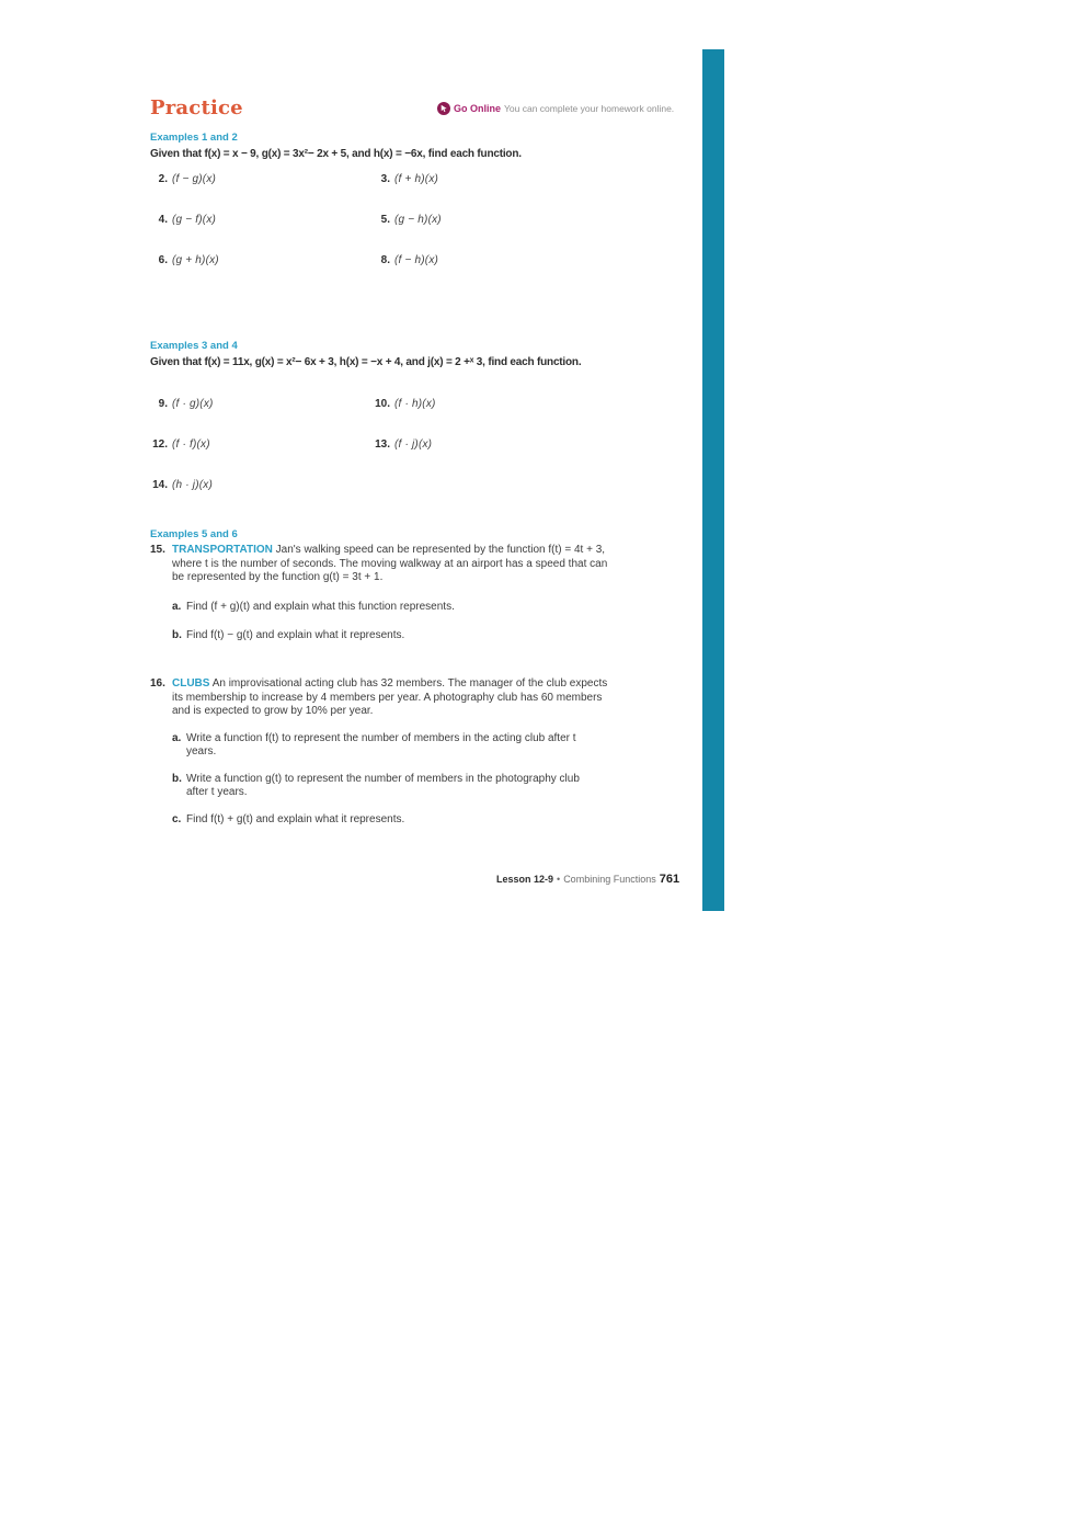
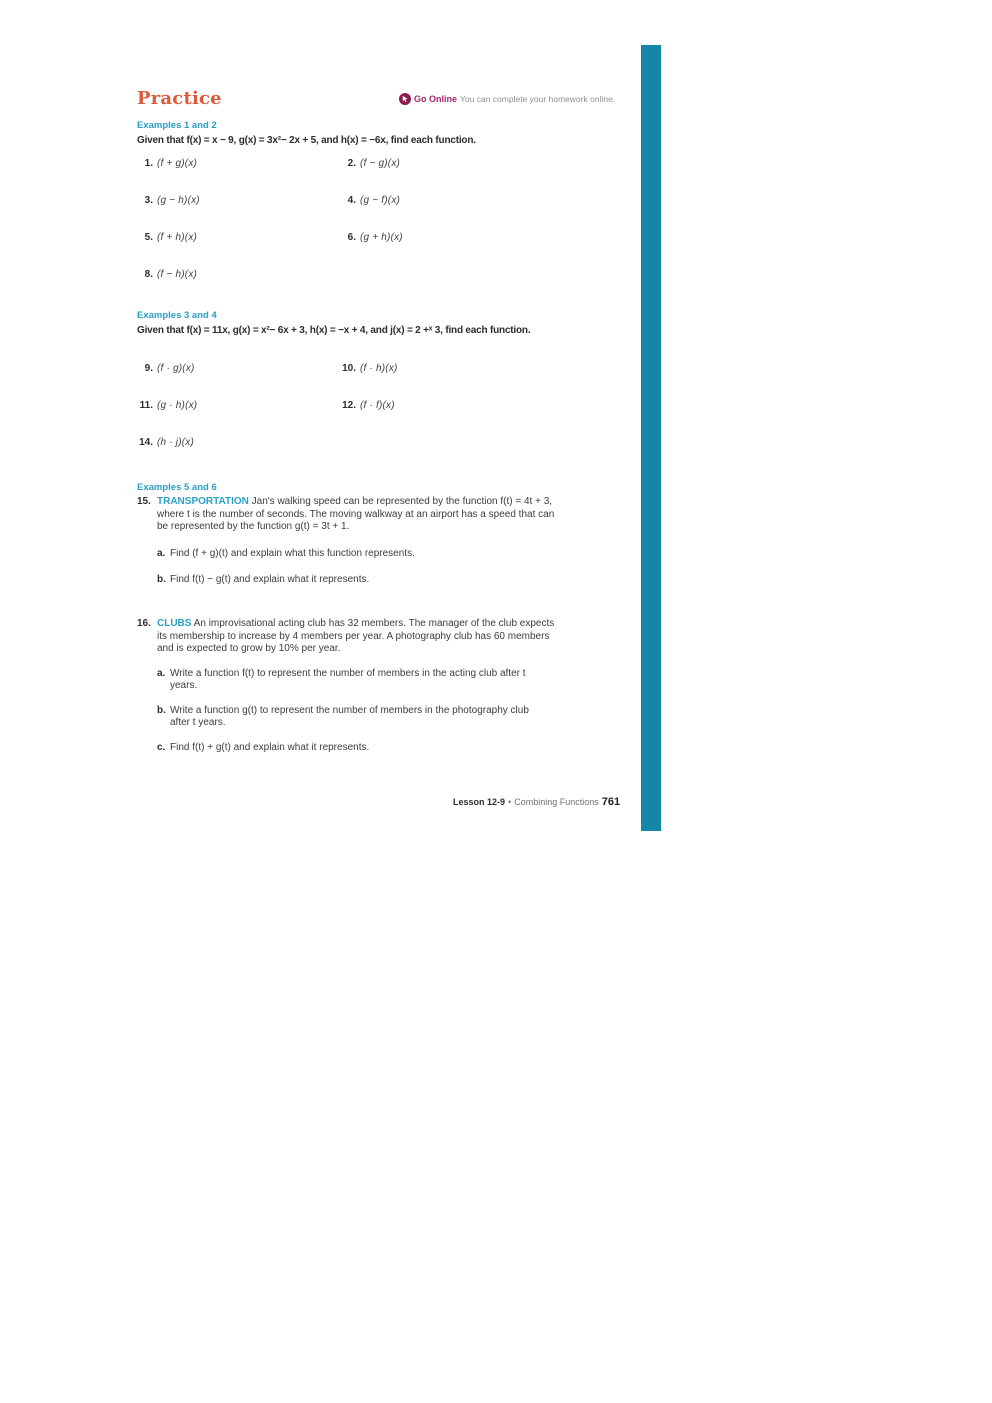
  Practice
  Go Online
  You can complete your homework online.
  Examples 1 and 2
  Given that f(x) = x − 9, g(x) = 3x²− 2x + 5, and h(x) = −6x, find each function.
+ 1.
+ (f + g)(x)
  2.
  (f − g)(x)
  3.
- (f + h)(x)
+ (g − h)(x)
  4.
  (g − f)(x)
  5.
- (g − h)(x)
+ (f + h)(x)
  6.
  (g + h)(x)
  8.
  (f − h)(x)
  Examples 3 and 4
  Given that f(x) = 11x, g(x) = x²− 6x + 3, h(x) = −x + 4, and j(x) = 2 +ˣ 3, find each function.
  9.
  (f · g)(x)
  10.
  (f · h)(x)
+ 11.
+ (g · h)(x)
  12.
  (f · f)(x)
- 13.
- (f · j)(x)
  14.
  (h · j)(x)
  Examples 5 and 6
  15.
  TRANSPORTATION Jan's walking speed can be represented by the function f(t) = 4t + 3, where t is the number of seconds. The moving walkway at an airport has a speed that can be represented by the function g(t) = 3t + 1.
  a.
  Find (f + g)(t) and explain what this function represents.
  b.
  Find f(t) − g(t) and explain what it represents.
  16.
  CLUBS An improvisational acting club has 32 members. The manager of the club expects its membership to increase by 4 members per year. A photography club has 60 members and is expected to grow by 10% per year.
  a.
  Write a function f(t) to represent the number of members in the acting club after t years.
  b.
  Write a function g(t) to represent the number of members in the photography club after t years.
  c.
  Find f(t) + g(t) and explain what it represents.
  Lesson 12-9
  •
  Combining Functions
  761
